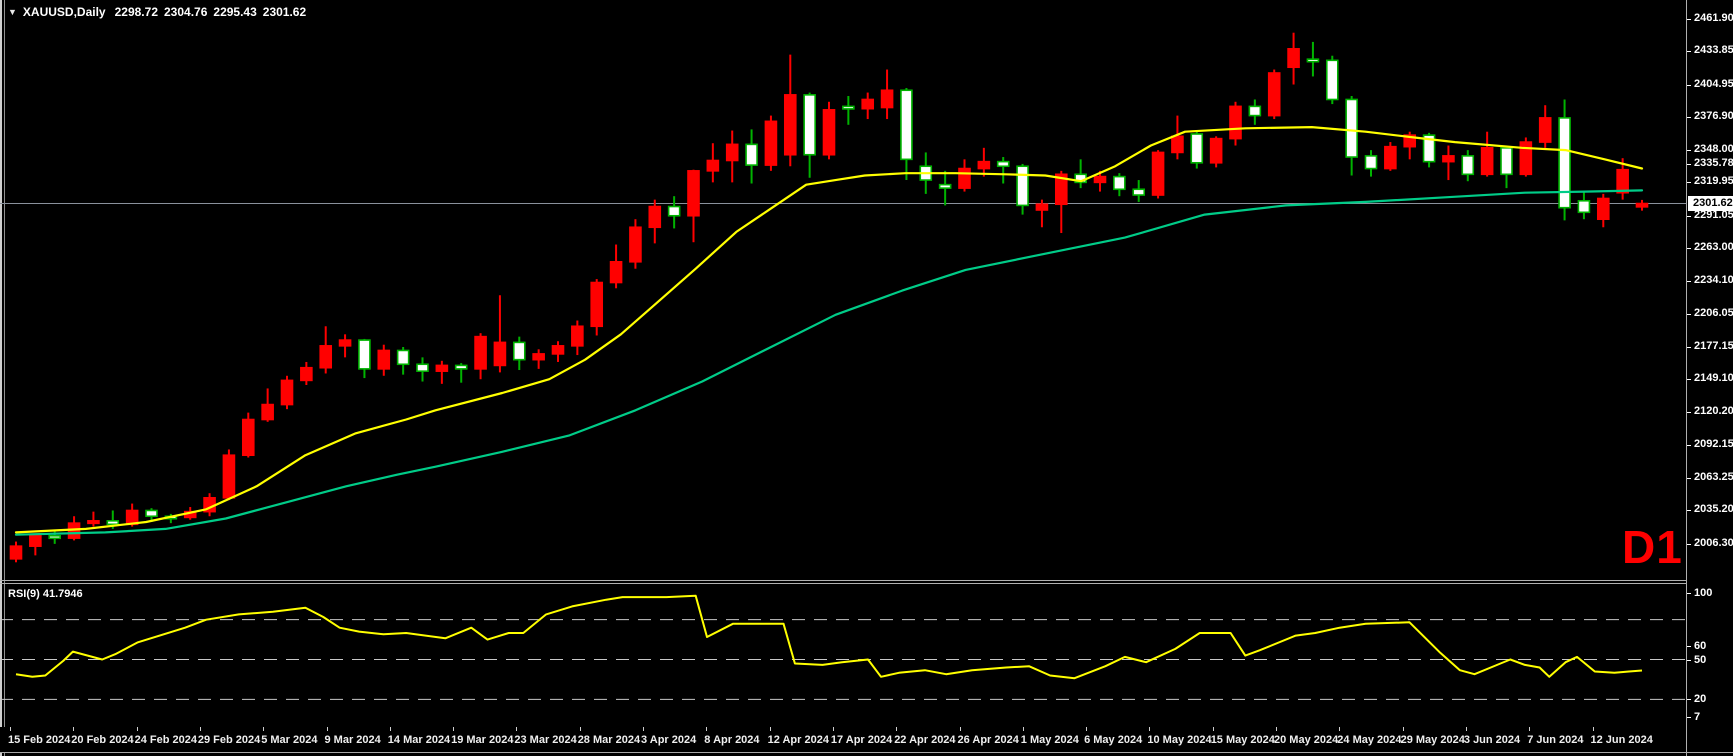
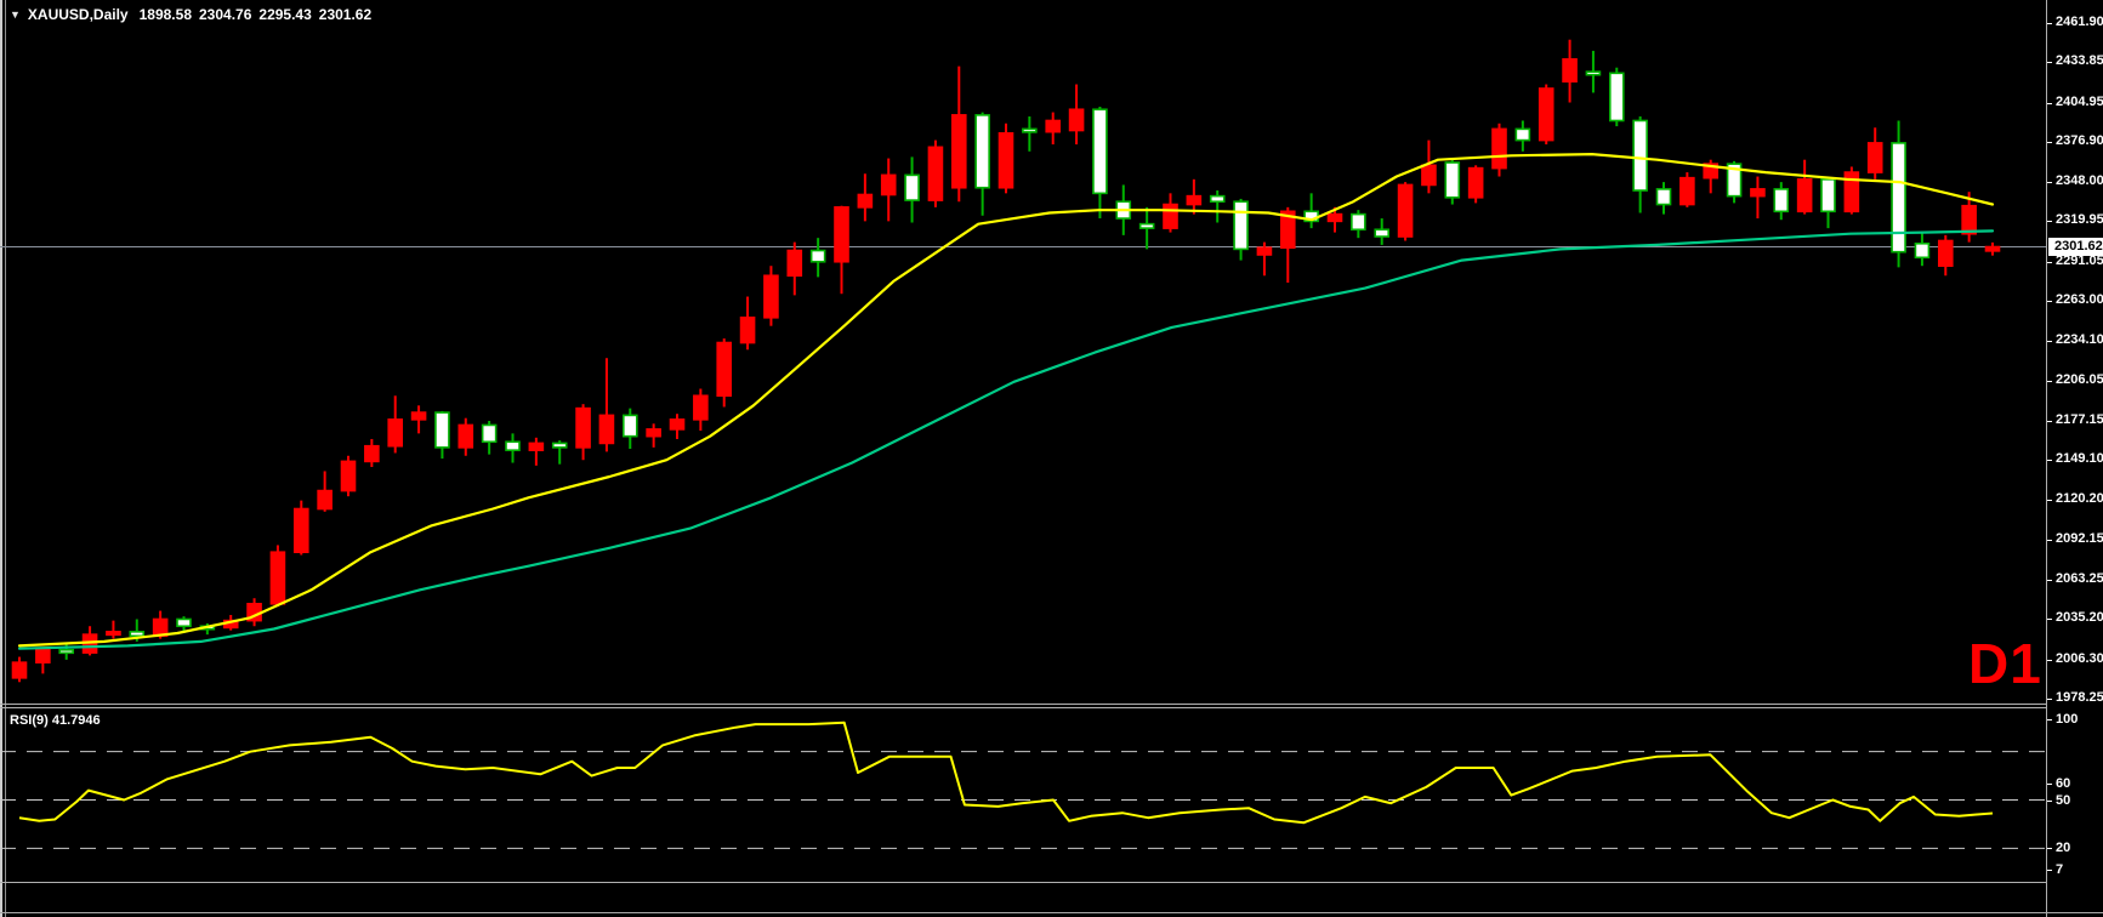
  D1
- ▼ XAUUSD,Daily 2298.72 2304.76 2295.43 2301.62
+ ▼ XAUUSD,Daily 1898.58 2304.76 2295.43 2301.62
  RSI(9) 41.7946
  2301.62
  2461.90
  2433.85
  2404.95
  2376.90
  2348.00
  2319.95
  2291.05
  2263.00
  2234.10
  2206.05
  2177.15
  2149.10
  2120.20
  2092.15
  2063.25
  2035.20
  2006.30
- 2335.78
+ 1978.25
  100
  60
  50
  20
  7
- 15 Feb 2024
- 20 Feb 2024
- 24 Feb 2024
- 29 Feb 2024
- 5 Mar 2024
- 9 Mar 2024
- 14 Mar 2024
- 19 Mar 2024
- 23 Mar 2024
- 28 Mar 2024
- 3 Apr 2024
- 8 Apr 2024
- 12 Apr 2024
- 17 Apr 2024
- 22 Apr 2024
- 26 Apr 2024
- 1 May 2024
- 6 May 2024
- 10 May 2024
- 15 May 2024
- 20 May 2024
- 24 May 2024
- 29 May 2024
- 3 Jun 2024
- 7 Jun 2024
- 12 Jun 2024
